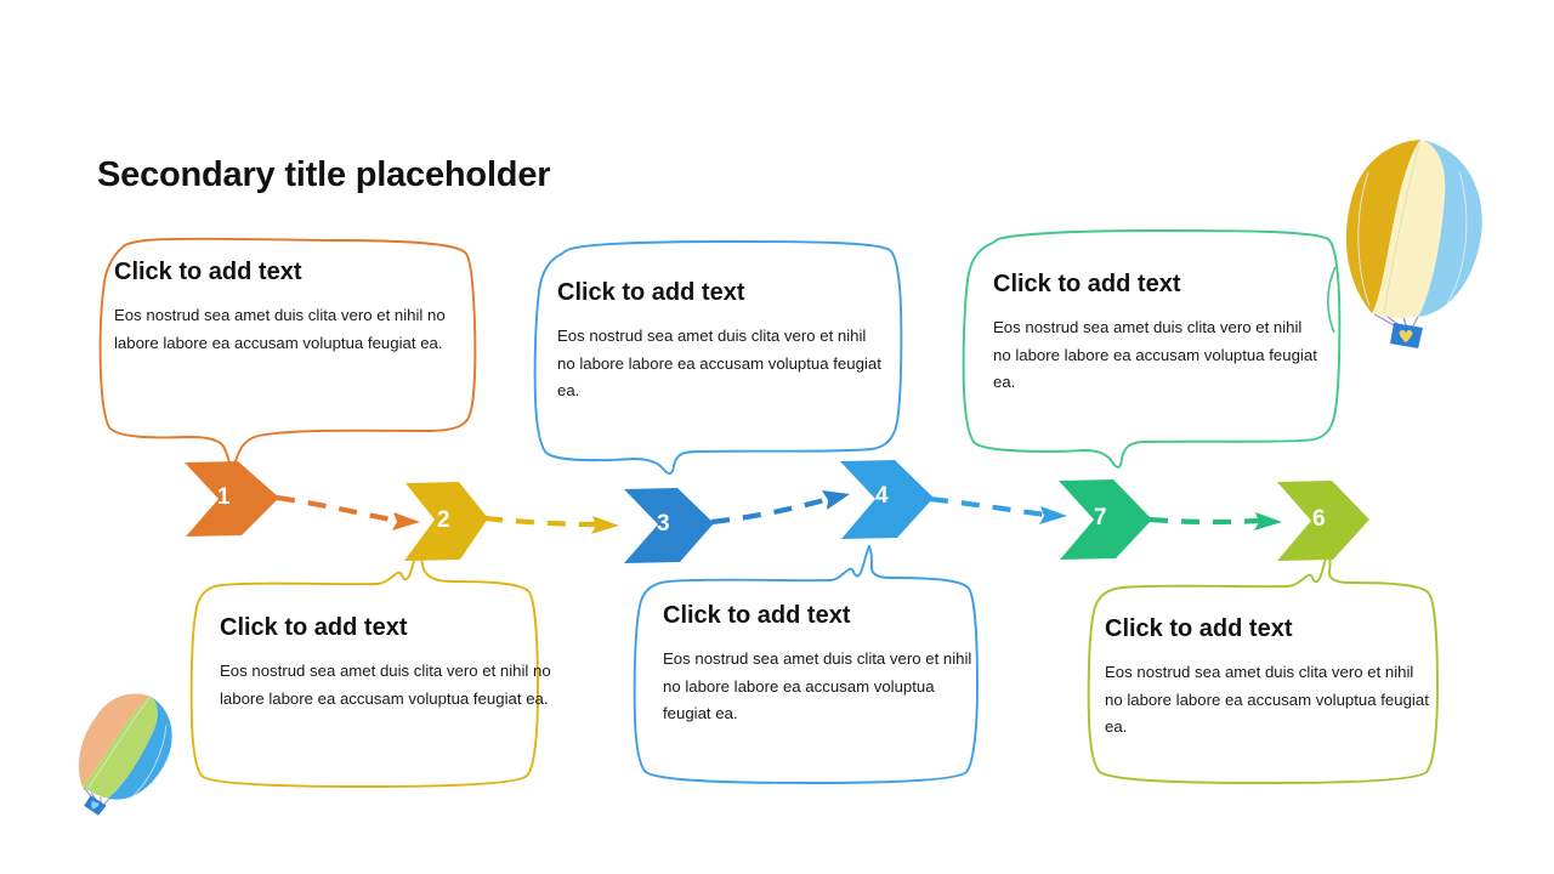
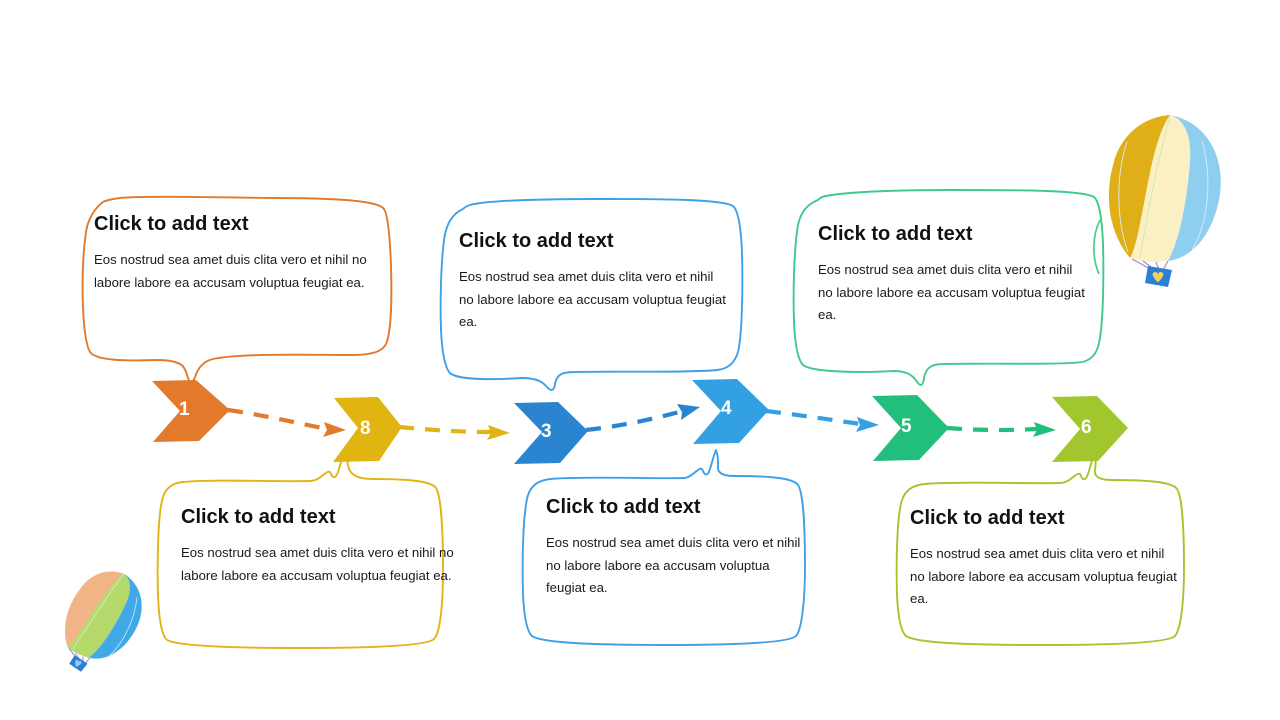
- Secondary title placeholder
  Click to add text
  Eos nostrud sea amet duis clita vero et nihil no labore labore ea accusam voluptua feugiat ea.
  Click to add text
  Eos nostrud sea amet duis clita vero et nihil no labore labore ea accusam voluptua feugiat ea.
  Click to add text
  Eos nostrud sea amet duis clita vero et nihil no labore labore ea accusam voluptua feugiat ea.
  Click to add text
  Eos nostrud sea amet duis clita vero et nihil no labore labore ea accusam voluptua feugiat ea.
  Click to add text
  Eos nostrud sea amet duis clita vero et nihil no labore labore ea accusam voluptua feugiat ea.
  Click to add text
  Eos nostrud sea amet duis clita vero et nihil no labore labore ea accusam voluptua feugiat ea.
  1
- 2
+ 8
  3
  4
- 7
+ 5
  6
